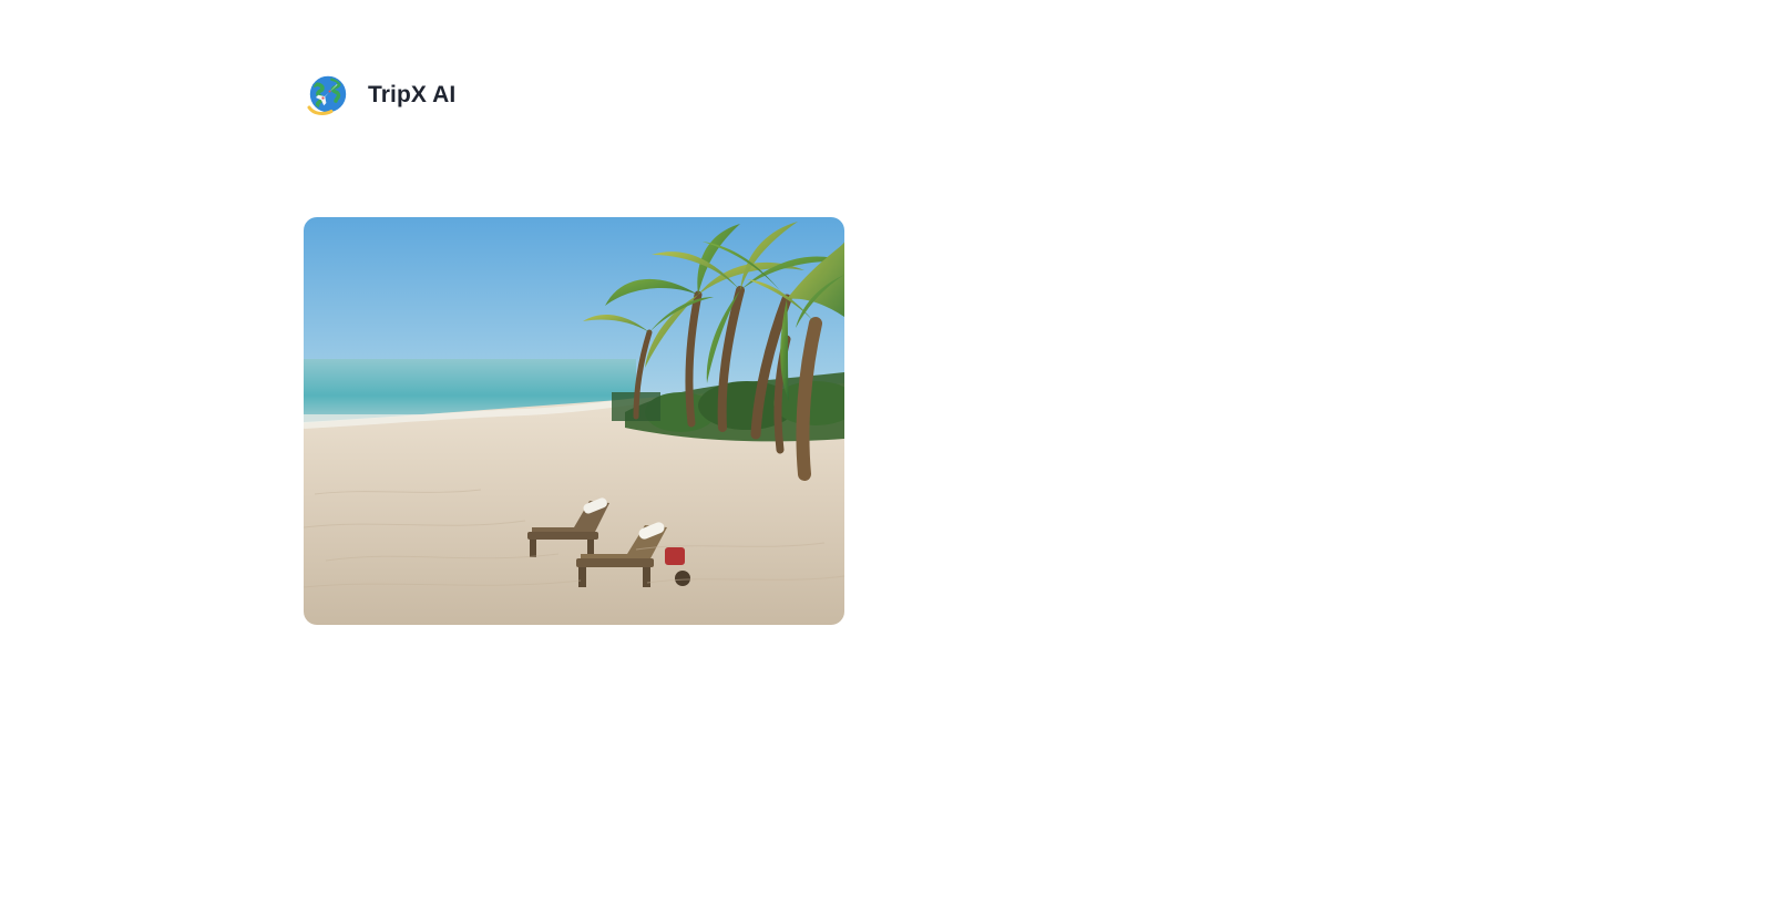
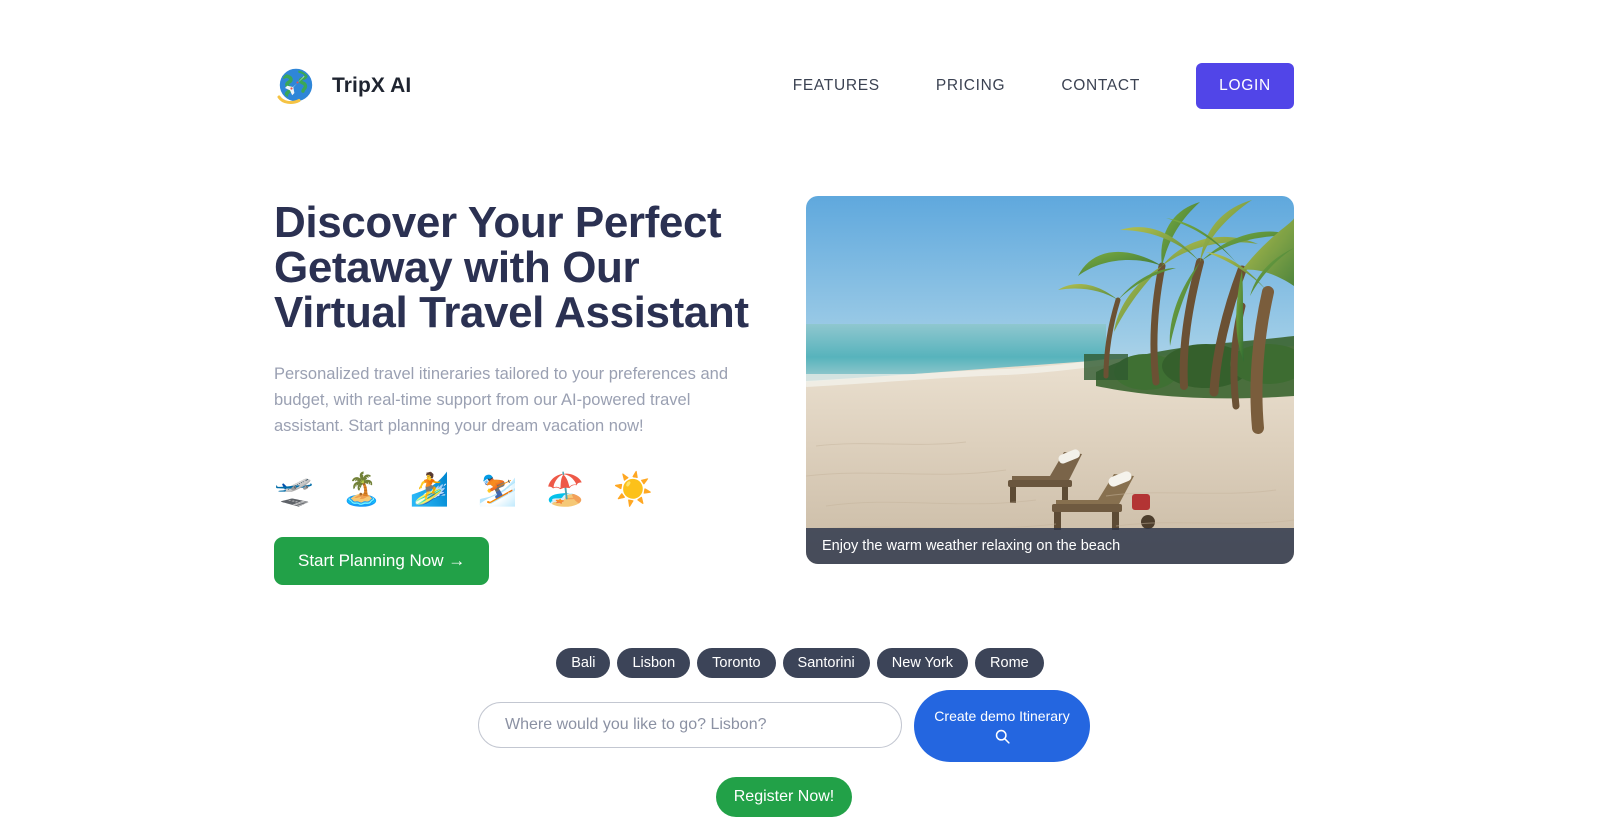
  TripX AI
+ FEATURES
+ PRICING
+ CONTACT
+ LOGIN
+ Discover Your Perfect Getaway with Our Virtual Travel Assistant
+ Personalized travel itineraries tailored to your preferences and budget, with real-time support from our AI-powered travel assistant. Start planning your dream vacation now!
+ 🛫
+ 🏝️
+ 🏄
+ ⛷️
+ 🏖️
+ ☀️
+ Start Planning Now →
+ Enjoy the warm weather relaxing on the beach
+ Bali
+ Lisbon
+ Toronto
+ Santorini
+ New York
+ Rome
+ Where would you like to go? Lisbon?
+ Create demo Itinerary
+ Register Now!
